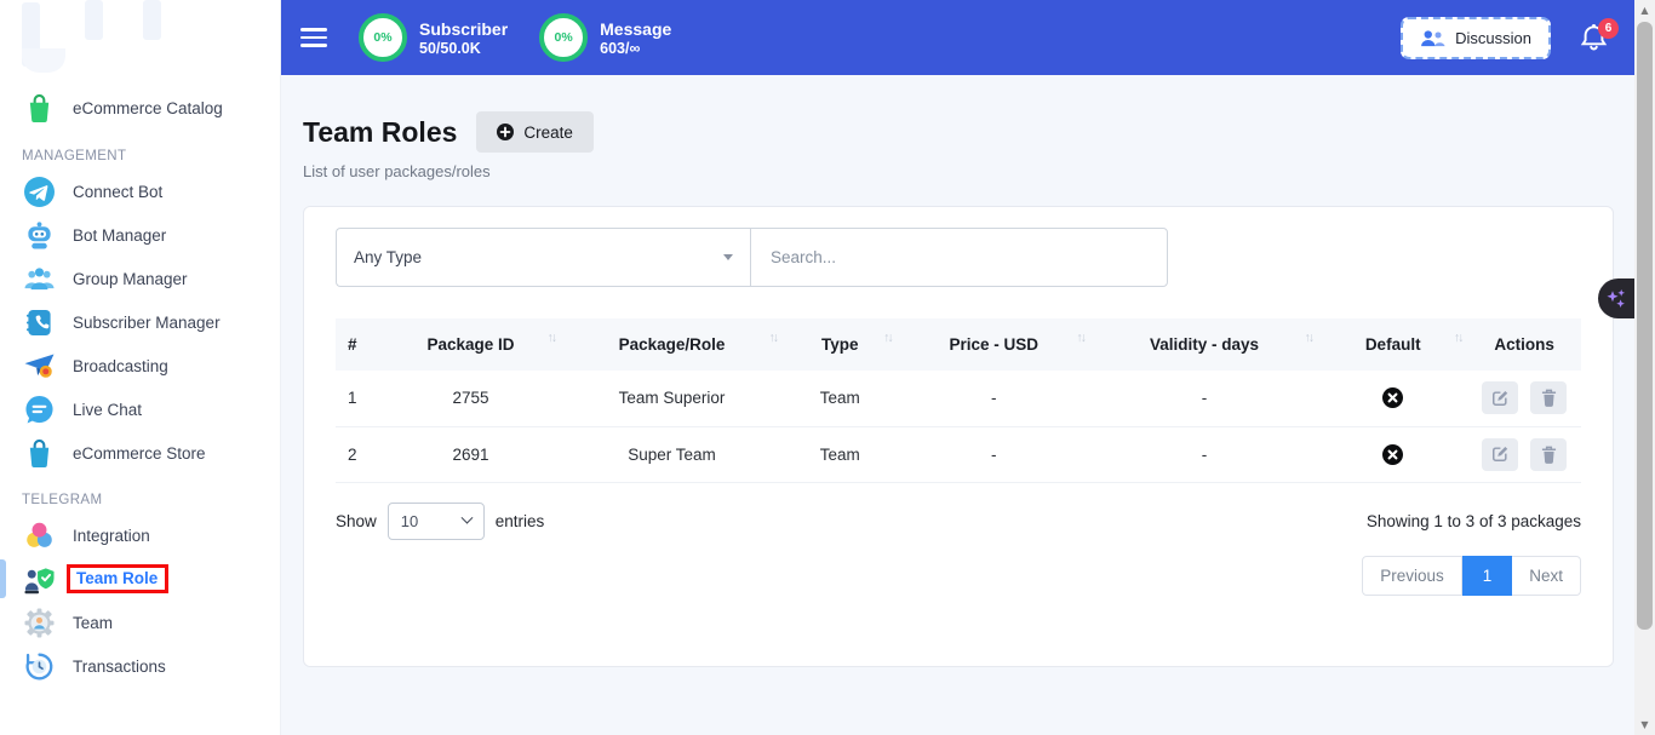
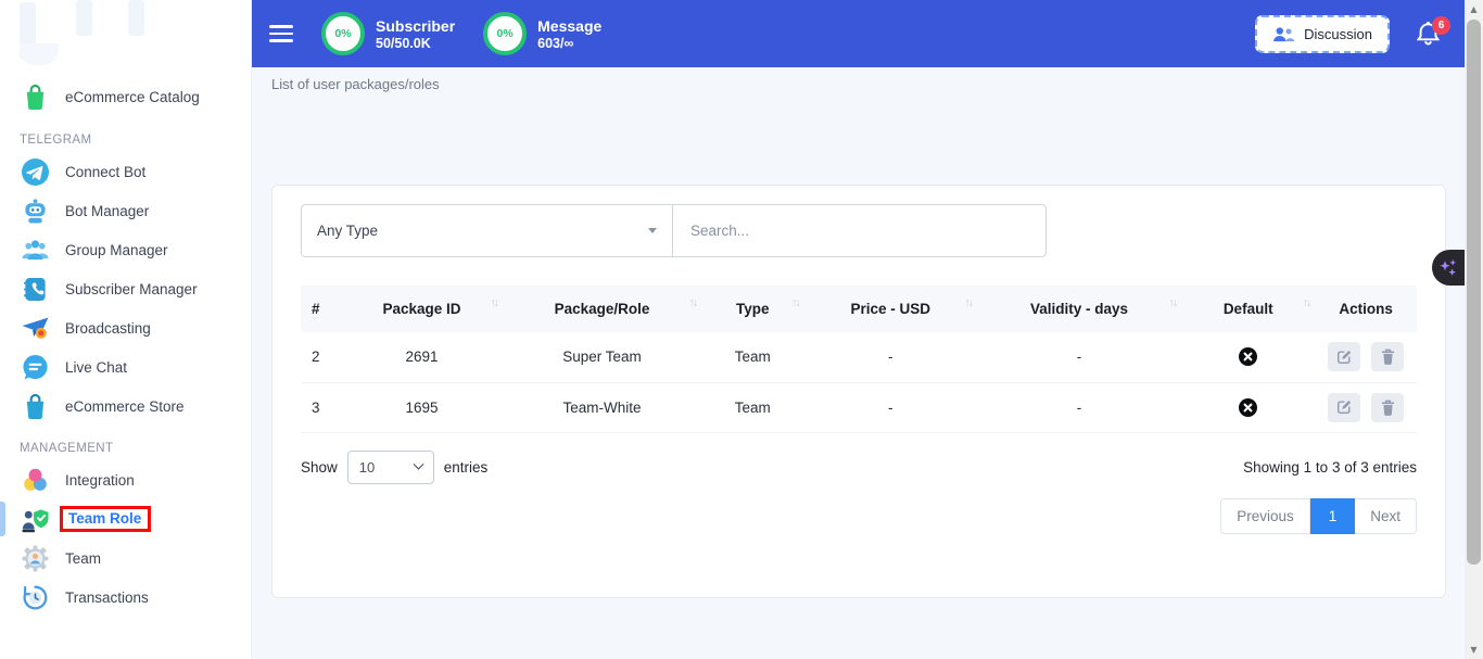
  eCommerce Catalog
- MANAGEMENT
+ TELEGRAM
  Connect Bot
  Bot Manager
  Group Manager
  Subscriber Manager
  Broadcasting
  Live Chat
  eCommerce Store
- TELEGRAM
+ MANAGEMENT
  Integration
  Team Role
  Team
  Transactions
  0%
  Subscriber
  50/50.0K
  0%
  Message
  603/∞
  Discussion
  6
- Team Roles
- Create
  List of user packages/roles
  Any Type
  Search...
  #	Package ID ↑↓	Package/Role ↑↓	Type ↑↓	Price - USD ↑↓	Validity - days ↑↓	Default ↑↓	Actions
- 1	2755	Team Superior	Team	-	-
  2	2691	Super Team	Team	-	-
+ 3	1695	Team-White	Team	-	-
  Show
  10
  entries
- Showing 1 to 3 of 3 packages
+ Showing 1 to 3 of 3 entries
  Previous
  1
  Next
  ▲
  ▼
